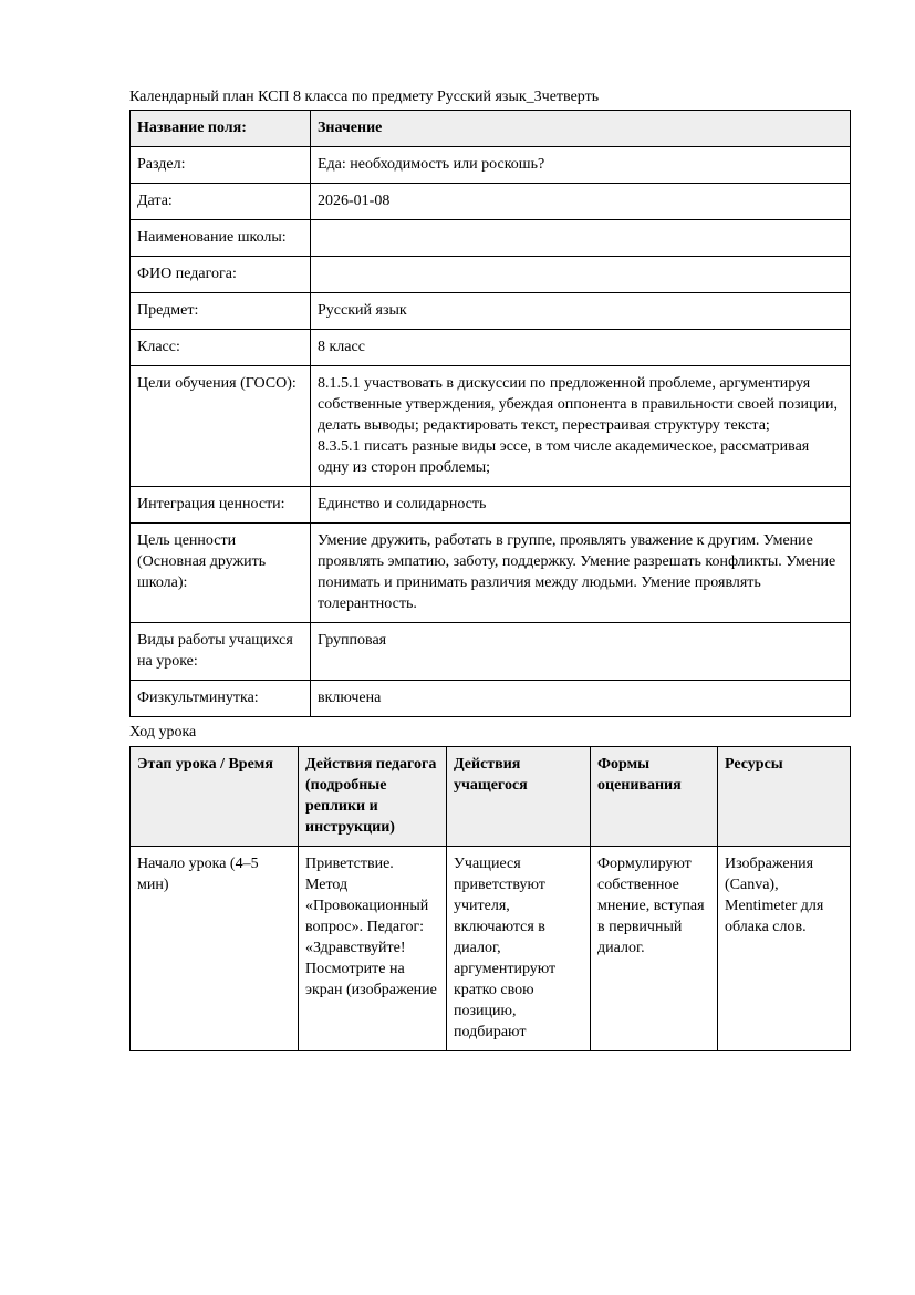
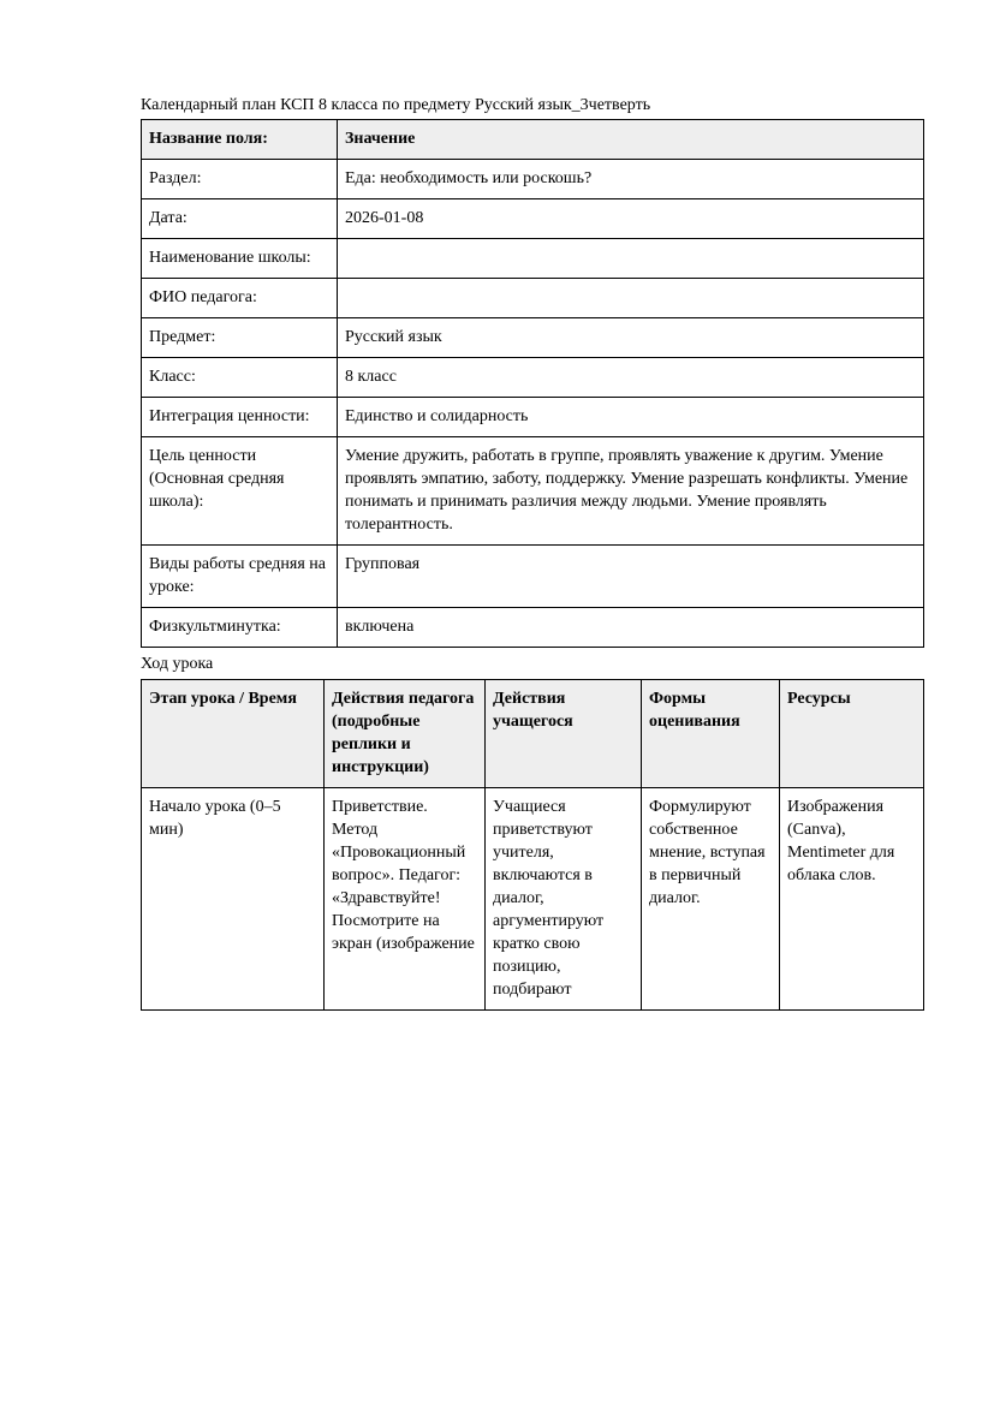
  Календарный план КСП 8 класса по предмету Русский язык_3четверть
  Название поля:	Значение
  Раздел:	Еда: необходимость или роскошь?
  Дата:	2026-01-08
  Наименование школы:
  ФИО педагога:
  Предмет:	Русский язык
  Класс:	8 класс
- Цели обучения (ГОСО):	8.1.5.1 участвовать в дискуссии по предложенной проблеме, аргументируя собственные утверждения, убеждая оппонента в правильности своей позиции, делать выводы; редактировать текст, перестраивая структуру текста; 8.3.5.1 писать разные виды эссе, в том числе академическое, рассматривая одну из сторон проблемы;
  Интеграция ценности:	Единство и солидарность
- Цель ценности (Основная дружить школа):	Умение дружить, работать в группе, проявлять уважение к другим. Умение проявлять эмпатию, заботу, поддержку. Умение разрешать конфликты. Умение понимать и принимать различия между людьми. Умение проявлять толерантность.
+ Цель ценности (Основная средняя школа):	Умение дружить, работать в группе, проявлять уважение к другим. Умение проявлять эмпатию, заботу, поддержку. Умение разрешать конфликты. Умение понимать и принимать различия между людьми. Умение проявлять толерантность.
- Виды работы учащихся на уроке:	Групповая
+ Виды работы средняя на уроке:	Групповая
  Физкультминутка:	включена
  Ход урока
  Этап урока / Время	Действия педагога (подробные реплики и инструкции)	Действия учащегося	Формы оценивания	Ресурсы
- Начало урока (4–5 мин)	Приветствие. Метод «Провокационный вопрос». Педагог: «Здравствуйте! Посмотрите на экран (изображение	Учащиеся приветствуют учителя, включаются в диалог, аргументируют кратко свою позицию, подбирают	Формулируют собственное мнение, вступая в первичный диалог.	Изображения (Canva), Mentimeter для облака слов.
+ Начало урока (0–5 мин)	Приветствие. Метод «Провокационный вопрос». Педагог: «Здравствуйте! Посмотрите на экран (изображение	Учащиеся приветствуют учителя, включаются в диалог, аргументируют кратко свою позицию, подбирают	Формулируют собственное мнение, вступая в первичный диалог.	Изображения (Canva), Mentimeter для облака слов.
